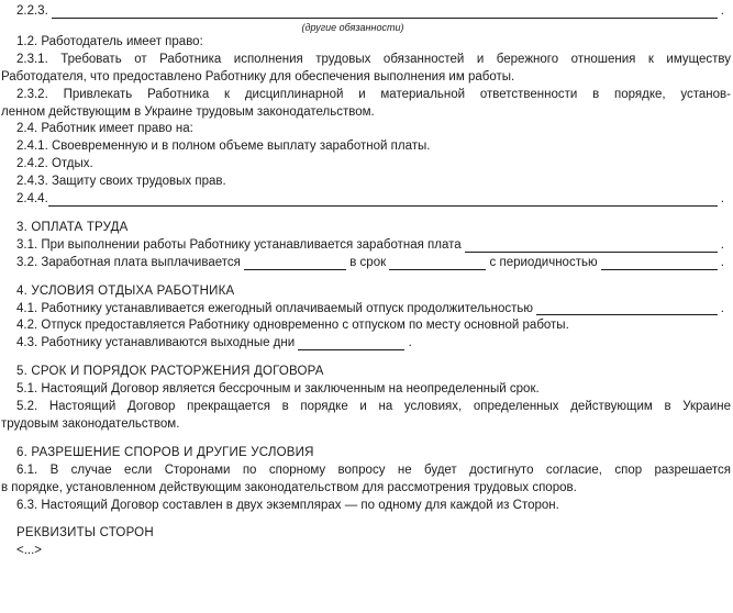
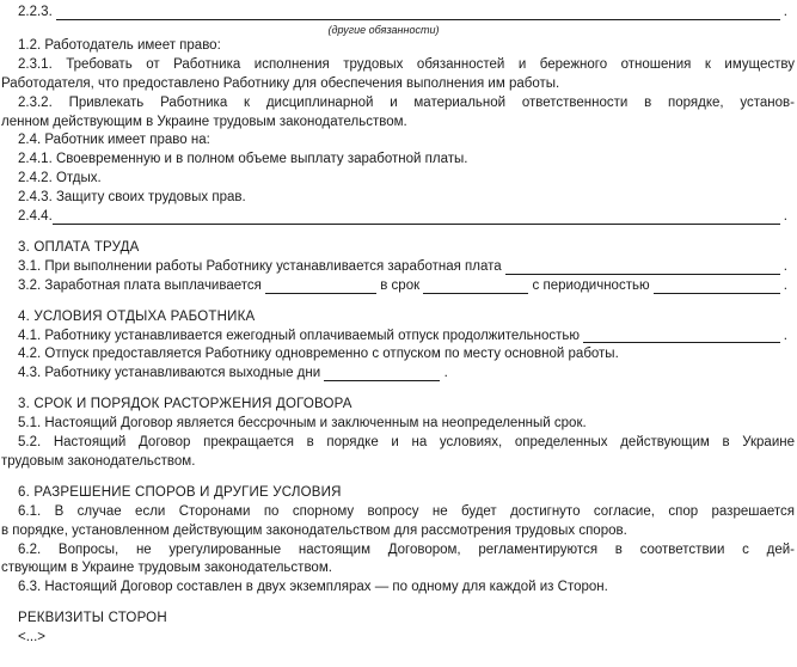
  2.2.3.
  .
  (другие обязанности)
  1.2. Работодатель имеет право:
  2.3.1. Требовать от Работника исполнения трудовых обязанностей и бережного отношения к имуществу
  Работодателя, что предоставлено Работнику для обеспечения выполнения им работы.
  2.3.2. Привлекать Работника к дисциплинарной и материальной ответственности в порядке, установ-
  ленном действующим в Украине трудовым законодательством.
  2.4. Работник имеет право на:
  2.4.1. Своевременную и в полном объеме выплату заработной платы.
  2.4.2. Отдых.
  2.4.3. Защиту своих трудовых прав.
  2.4.4.
  .
  3. ОПЛАТА ТРУДА
  3.1. При выполнении работы Работнику устанавливается заработная плата
  .
  3.2. Заработная плата выплачивается
  в срок
  с периодичностью
  .
  4. УСЛОВИЯ ОТДЫХА РАБОТНИКА
  4.1. Работнику устанавливается ежегодный оплачиваемый отпуск продолжительностью
  .
  4.2. Отпуск предоставляется Работнику одновременно с отпуском по месту основной работы.
  4.3. Работнику устанавливаются выходные дни
  .
- 5. СРОК И ПОРЯДОК РАСТОРЖЕНИЯ ДОГОВОРА
+ 3. СРОК И ПОРЯДОК РАСТОРЖЕНИЯ ДОГОВОРА
  5.1. Настоящий Договор является бессрочным и заключенным на неопределенный срок.
  5.2. Настоящий Договор прекращается в порядке и на условиях, определенных действующим в Украине
  трудовым законодательством.
  6. РАЗРЕШЕНИЕ СПОРОВ И ДРУГИЕ УСЛОВИЯ
  6.1. В случае если Сторонами по спорному вопросу не будет достигнуто согласие, спор разрешается
  в порядке, установленном действующим законодательством для рассмотрения трудовых споров.
+ 6.2. Вопросы, не урегулированные настоящим Договором, регламентируются в соответствии с дей-
+ ствующим в Украине трудовым законодательством.
  6.3. Настоящий Договор составлен в двух экземплярах — по одному для каждой из Сторон.
  РЕКВИЗИТЫ СТОРОН
  <...>
